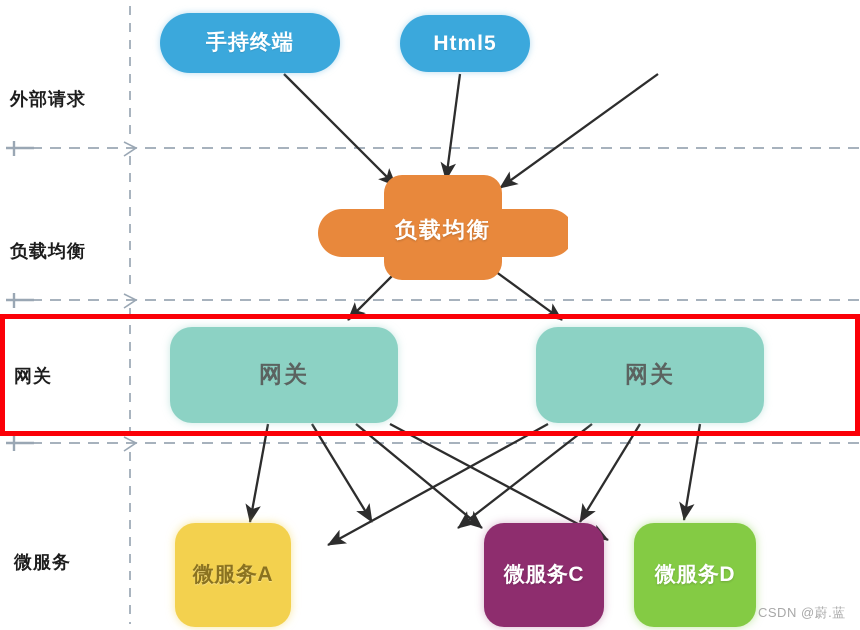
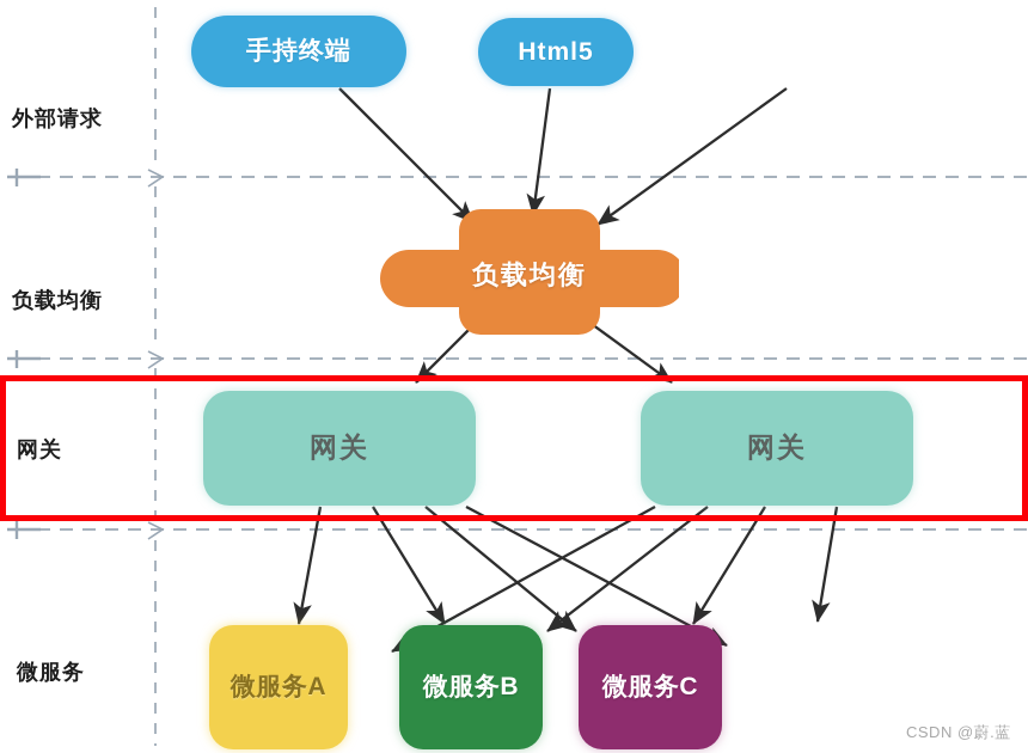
  外部请求
  负载均衡
  网关
  微服务
  手持终端
  Html5
  负载均衡
  网关
  网关
  微服务A
+ 微服务B
  微服务C
- 微服务D
  CSDN @蔚.蓝
